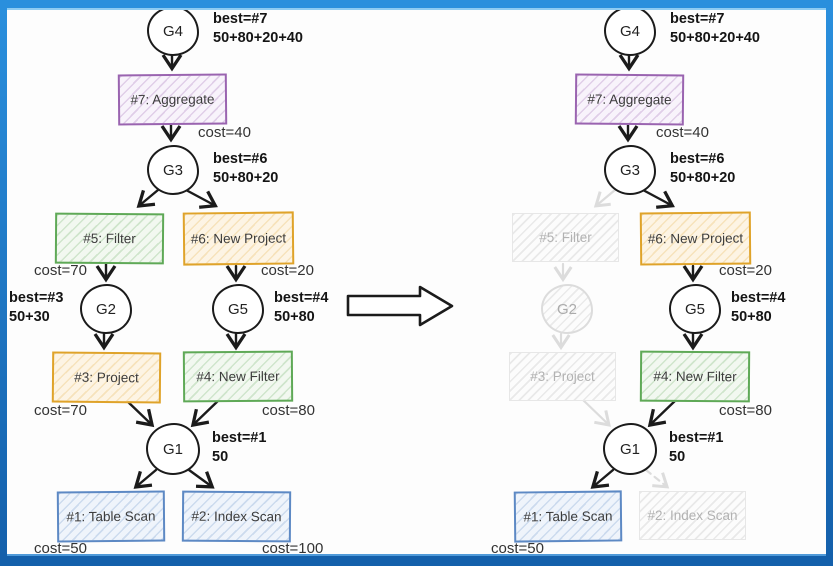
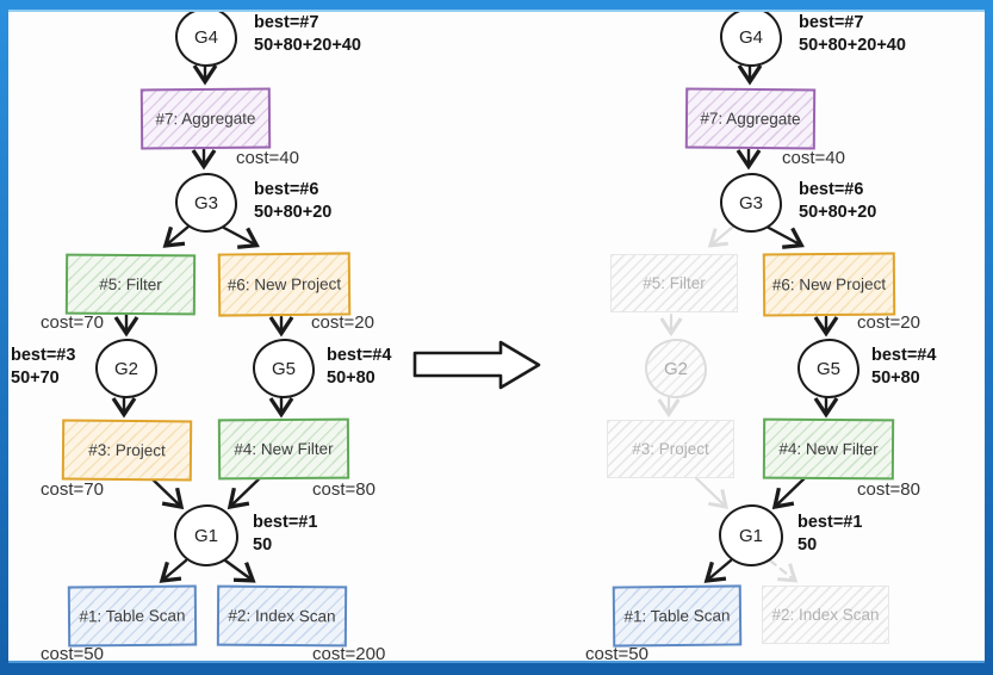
  G4
  best=#7
  50+80+20+40
  #7: Aggregate
  cost=40
  G3
  best=#6
  50+80+20
  #5: Filter
  cost=70
  #6: New Project
  cost=20
  G2
  best=#3
- 50+30
+ 50+70
  G5
  best=#4
  50+80
  #3: Project
  cost=70
  #4: New Filter
  cost=80
  G1
  best=#1
  50
  #1: Table Scan
  cost=50
  #2: Index Scan
- cost=100
+ cost=200
  G4
  best=#7
  50+80+20+40
  #7: Aggregate
  cost=40
  G3
  best=#6
  50+80+20
  #5: Filter
  #6: New Project
  cost=20
  G2
  G5
  best=#4
  50+80
  #3: Project
  #4: New Filter
  cost=80
  G1
  best=#1
  50
  #1: Table Scan
  cost=50
  #2: Index Scan
